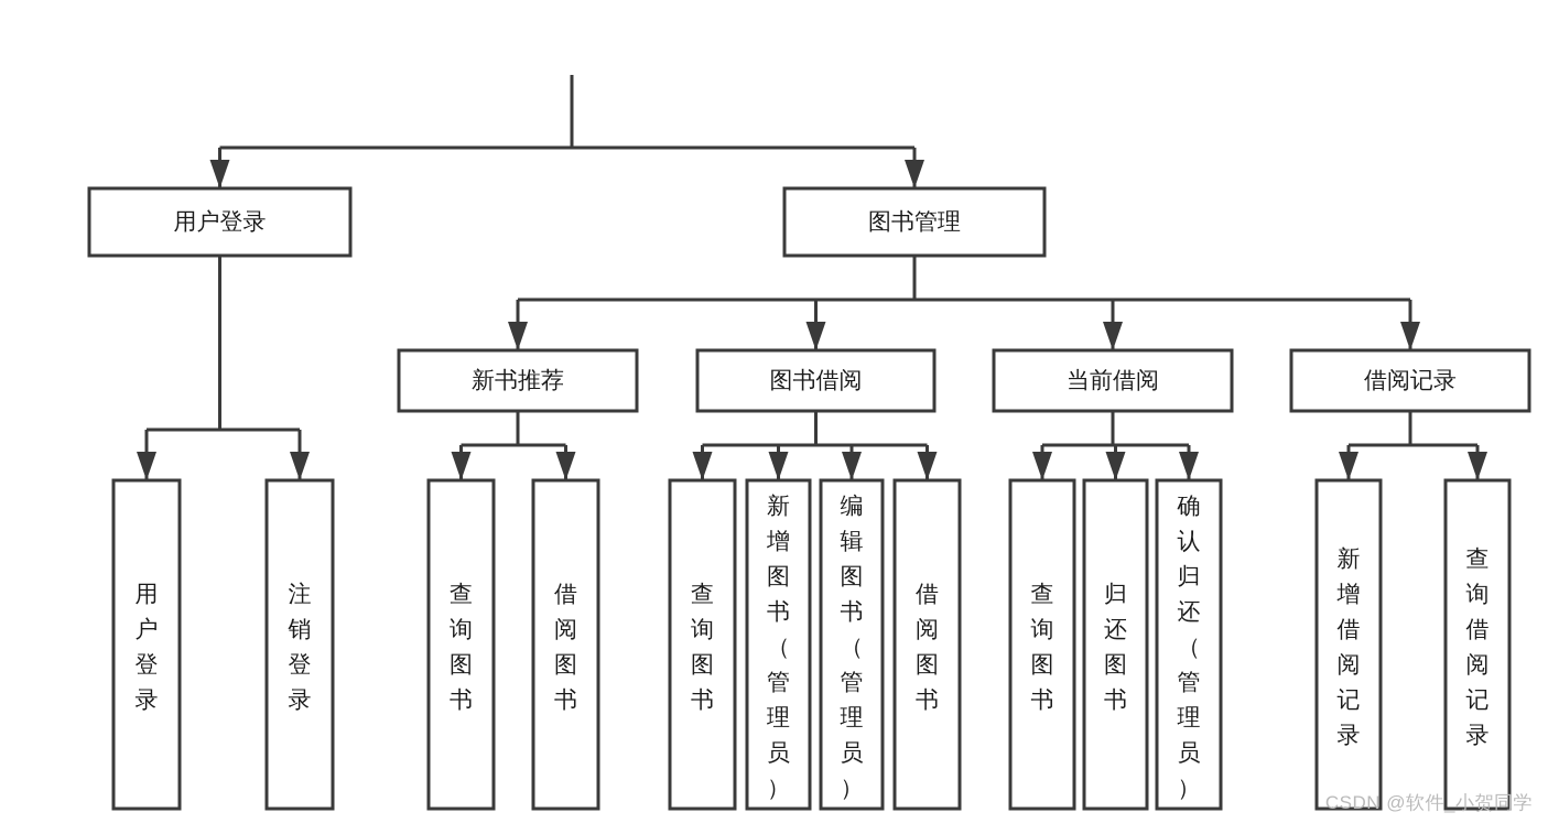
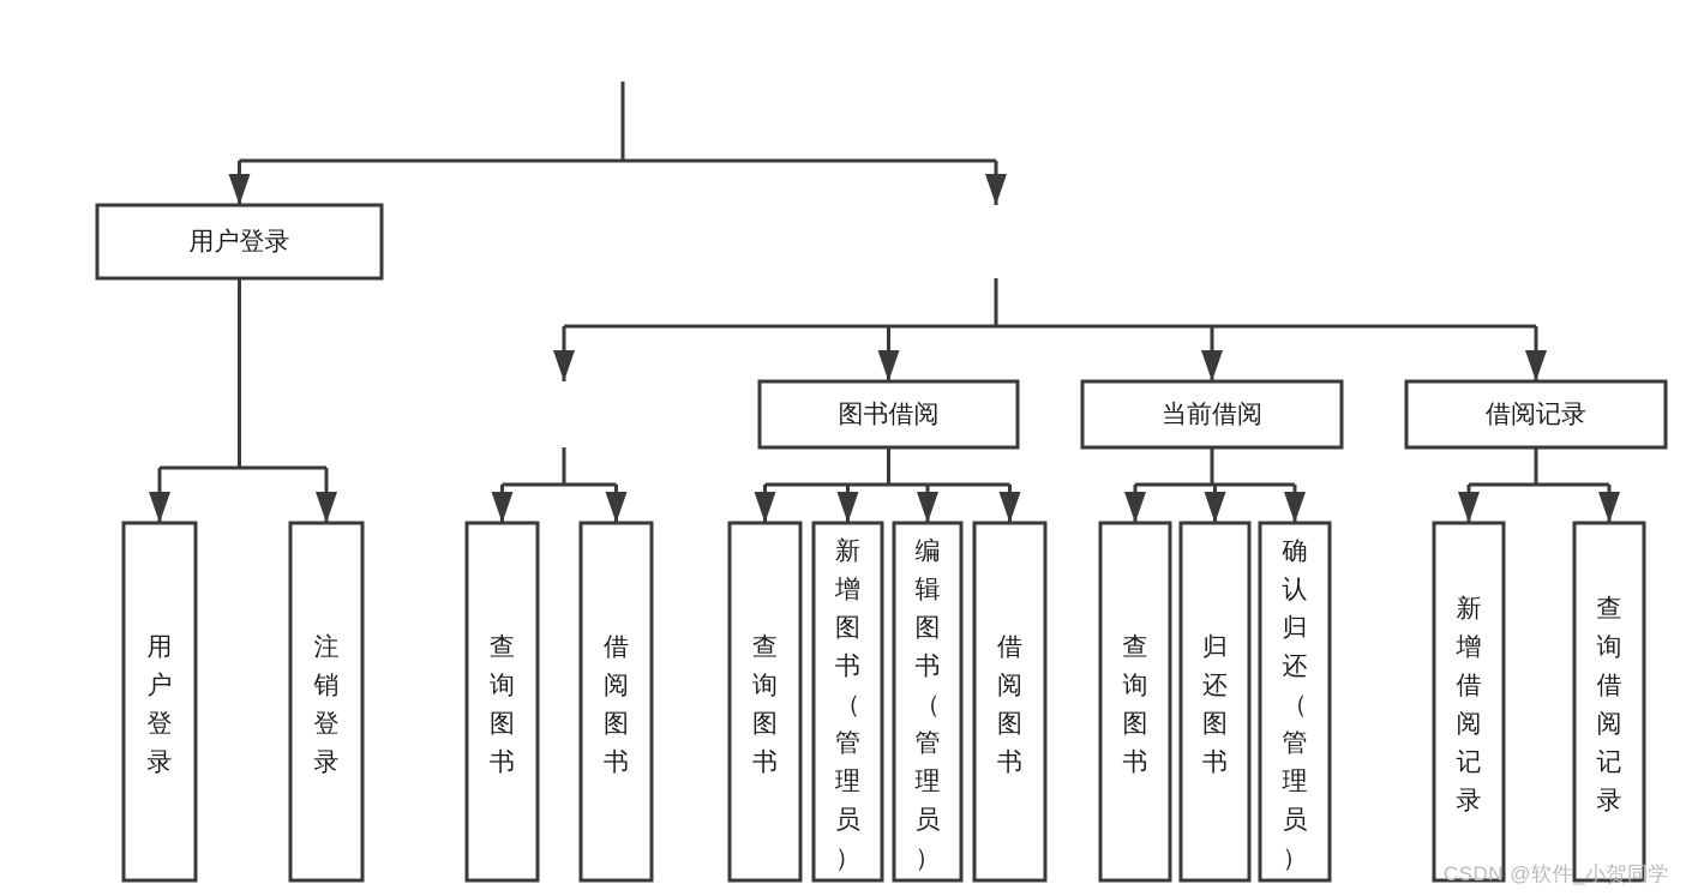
  用户登录
- 图书管理
- 新书推荐
  图书借阅
  当前借阅
  借阅记录
  用户登录
  注销登录
  查询图书
  借阅图书
  查询图书
  新增图书（管理员）
  编辑图书（管理员）
  借阅图书
  查询图书
  归还图书
  确认归还（管理员）
  新增借阅记录
  查询借阅记录
  CSDN @软件_小贺同学
